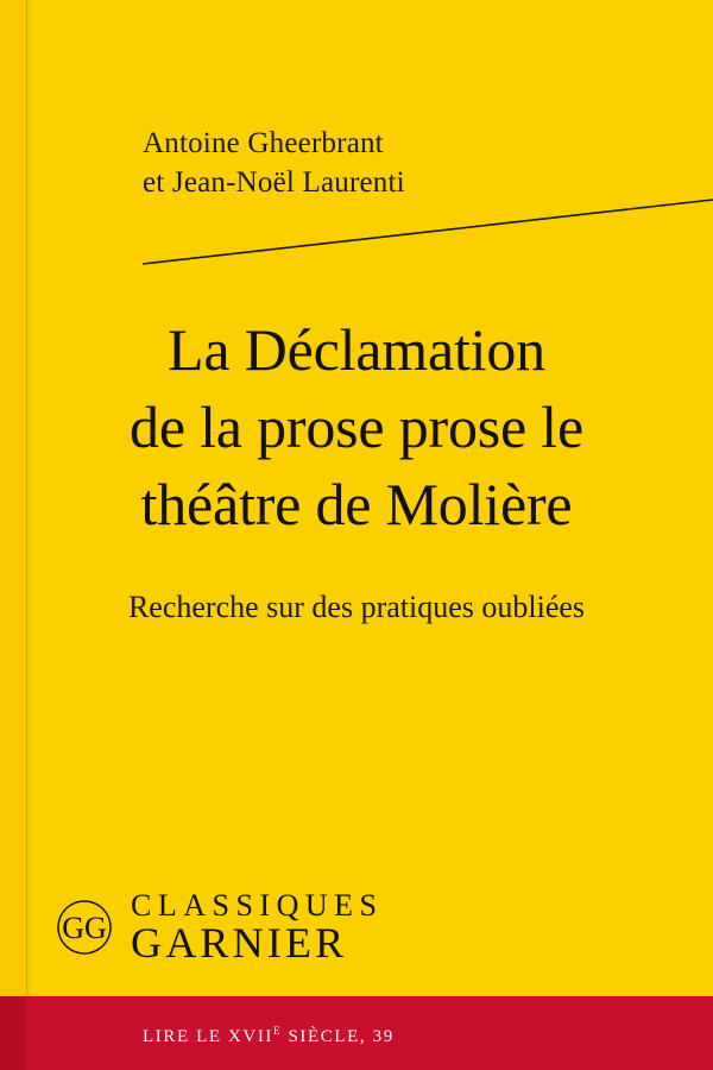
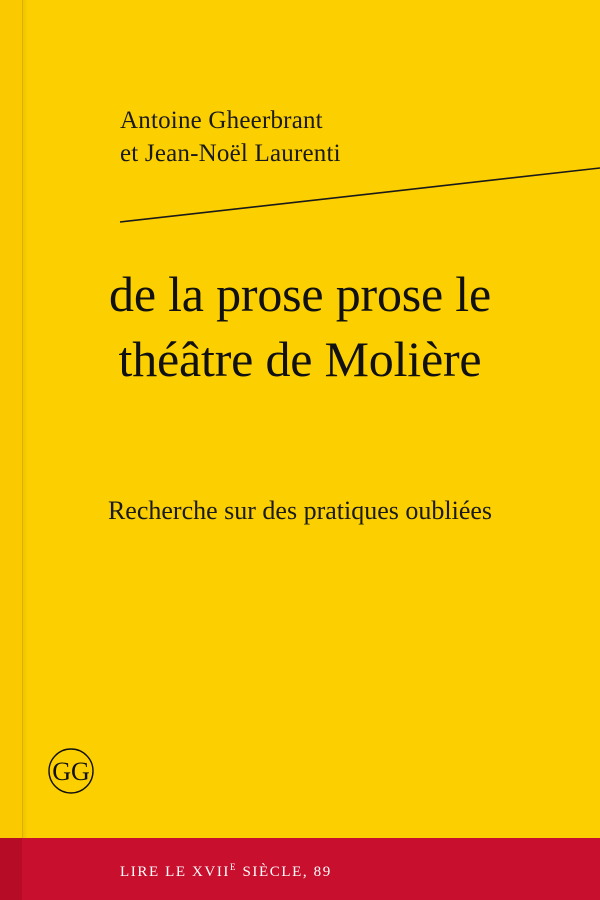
  Antoine Gheerbrant
  et Jean-Noël Laurenti
- La Déclamation
  de la prose prose le
  théâtre de Molière
  Recherche sur des pratiques oubliées
  GG
- CLASSIQUES
- GARNIER
- LIRE LE XVIIE SIÈCLE, 39
+ LIRE LE XVIIE SIÈCLE, 89
